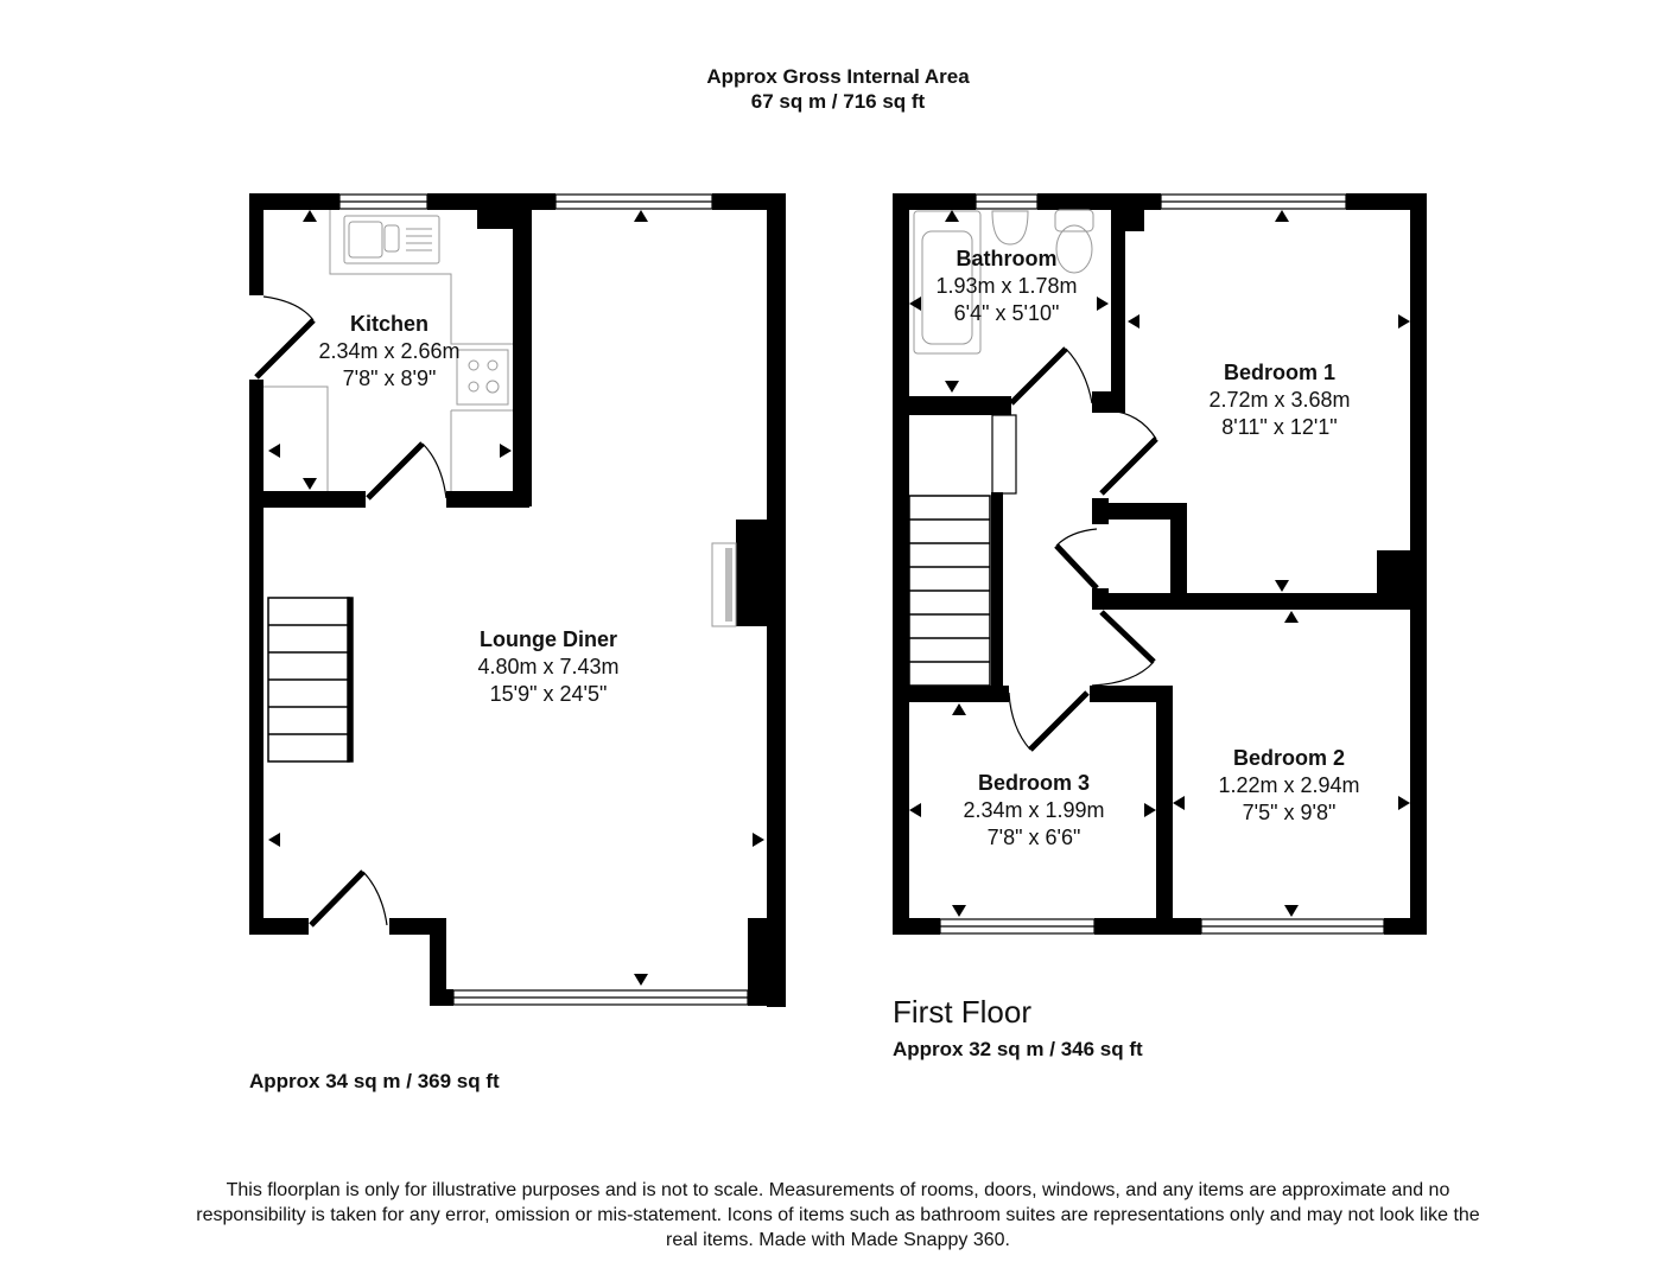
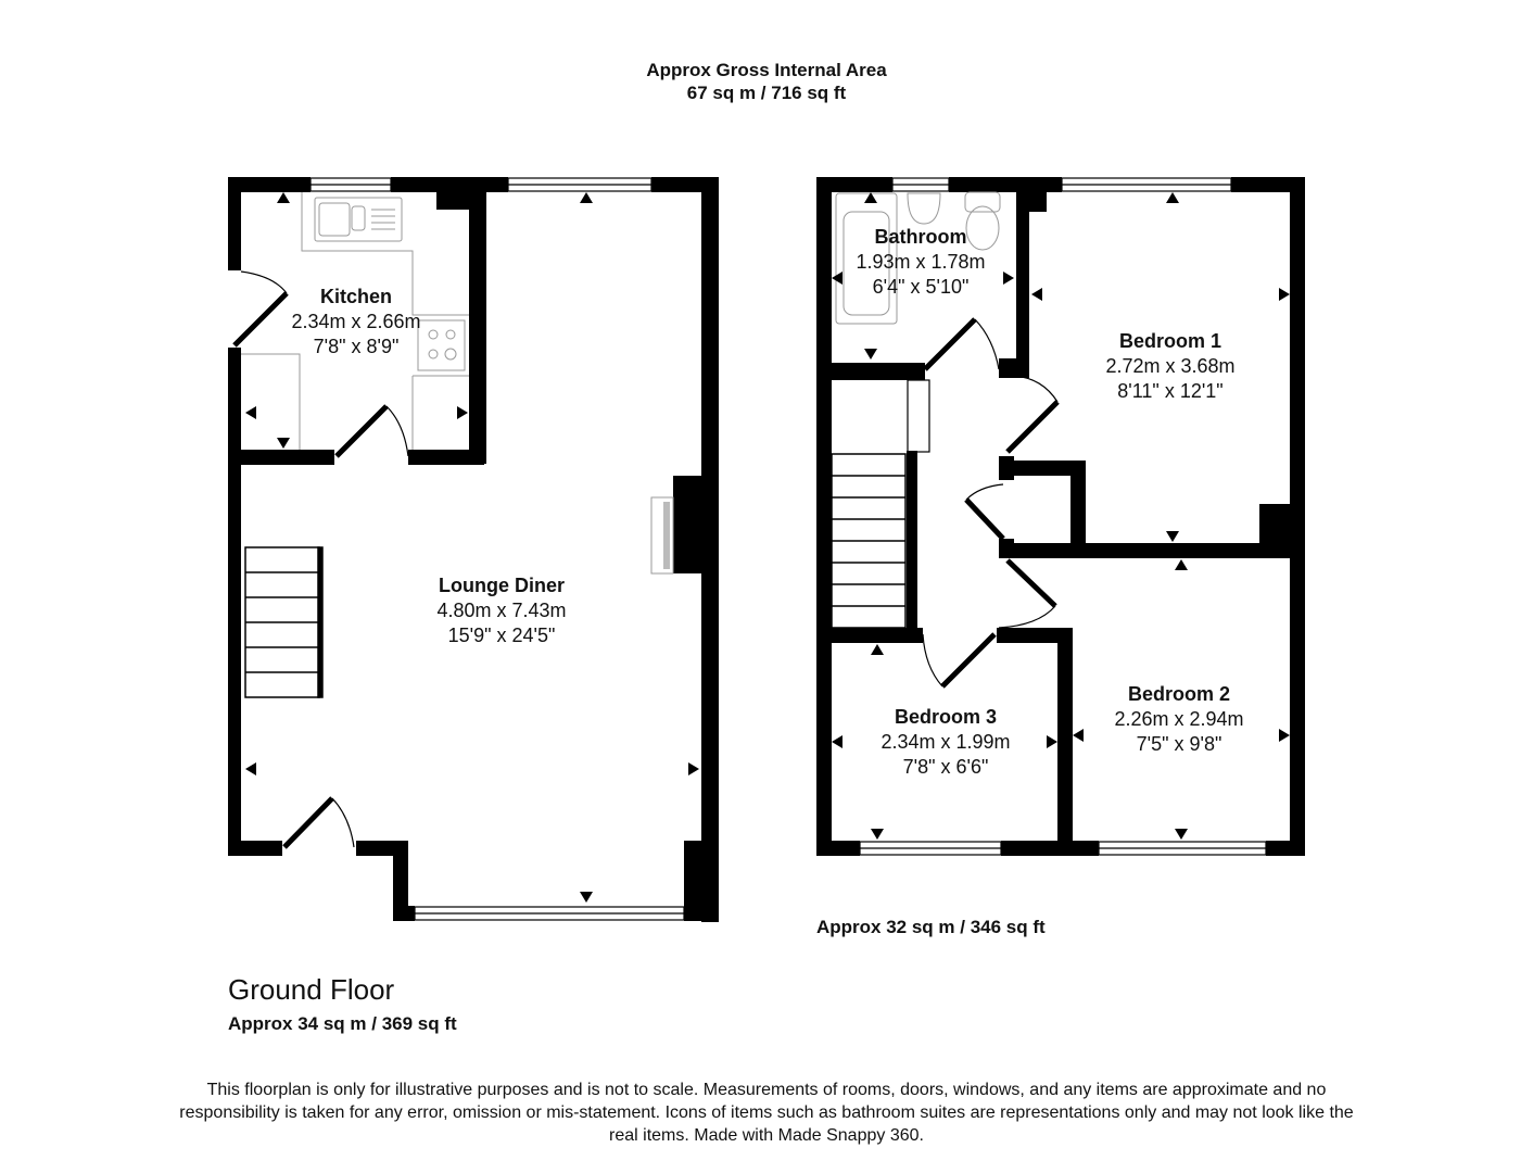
  Approx Gross Internal Area
  67 sq m / 716 sq ft
  Kitchen
  2.34m x 2.66m
  7'8" x 8'9"
  Lounge Diner
  4.80m x 7.43m
  15'9" x 24'5"
  Bathroom
  1.93m x 1.78m
  6'4" x 5'10"
  Bedroom 1
  2.72m x 3.68m
  8'11" x 12'1"
  Bedroom 3
  2.34m x 1.99m
  7'8" x 6'6"
  Bedroom 2
- 1.22m x 2.94m
+ 2.26m x 2.94m
  7'5" x 9'8"
+ Ground Floor
  Approx 34 sq m / 369 sq ft
- First Floor
  Approx 32 sq m / 346 sq ft
  This floorplan is only for illustrative purposes and is not to scale. Measurements of rooms, doors, windows, and any items are approximate and no responsibility is taken for any error, omission or mis-statement. Icons of items such as bathroom suites are representations only and may not look like the real items. Made with Made Snappy 360.
